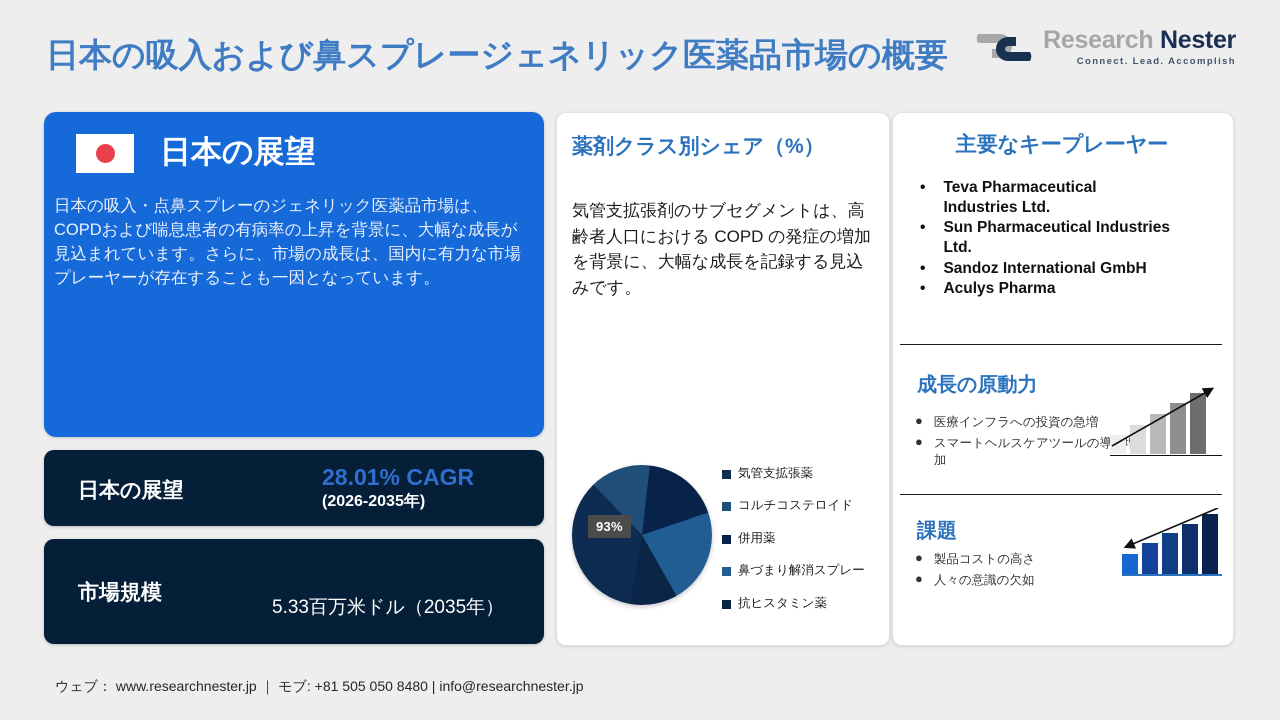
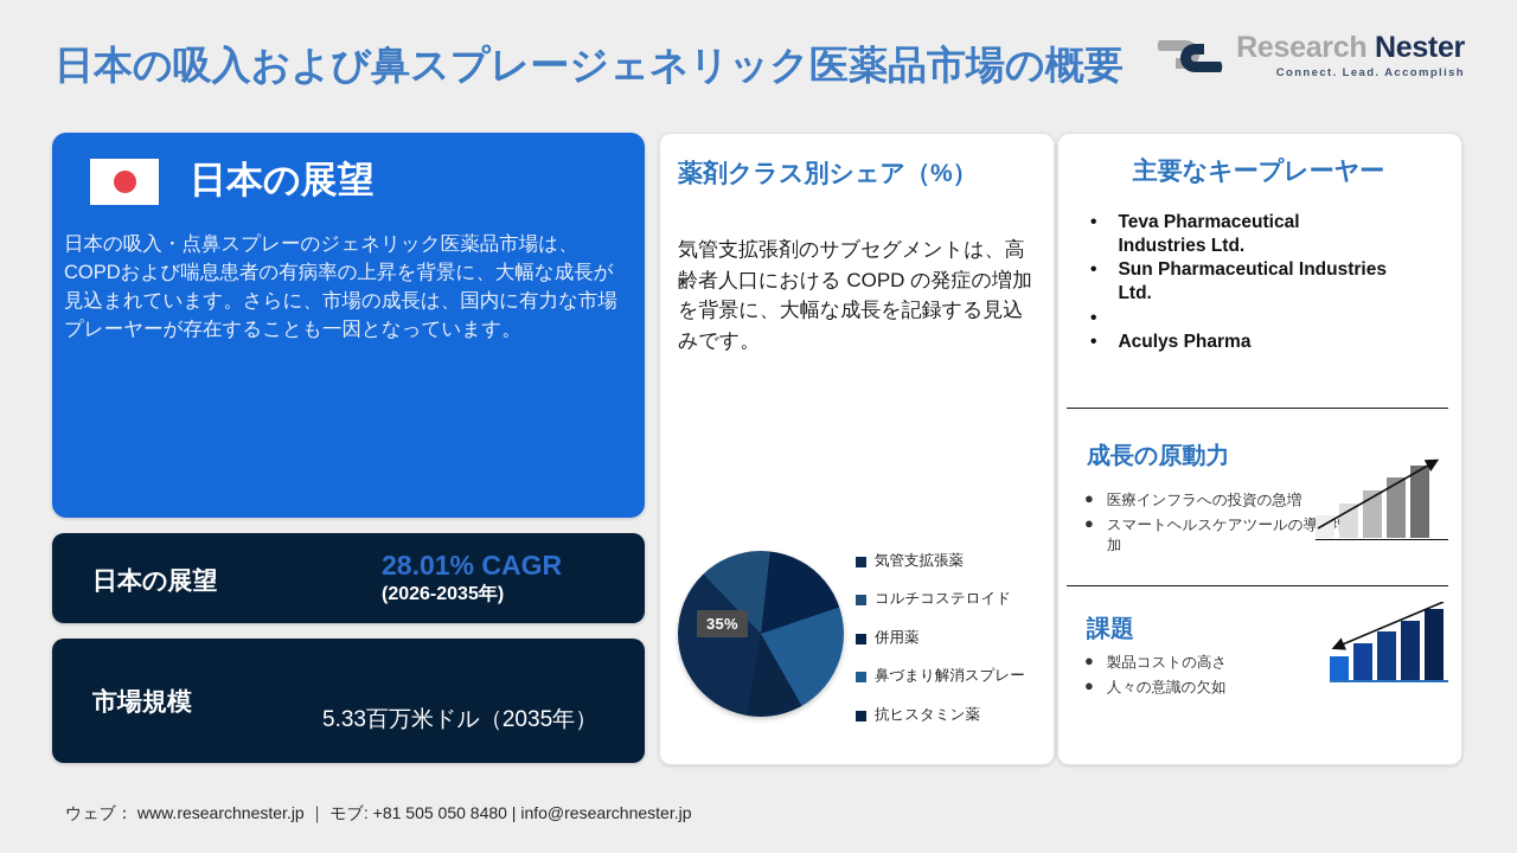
  日本の吸入および鼻スプレージェネリック医薬品市場の概要
  Research Nester
  Connect. Lead. Accomplish
  日本の展望
  日本の吸入・点鼻スプレーのジェネリック医薬品市場は、COPDおよび喘息患者の有病率の上昇を背景に、大幅な成長が見込まれています。さらに、市場の成長は、国内に有力な市場プレーヤーが存在することも一因となっています。
  日本の展望
  28.01% CAGR
  (2026-2035年)
  市場規模
  5.33百万米ドル（2035年）
  薬剤クラス別シェア（%）
  気管支拡張剤のサブセグメントは、高齢者人口における COPD の発症の増加を背景に、大幅な成長を記録する見込みです。
- 93%
+ 35%
  気管支拡張薬
  コルチコステロイド
  併用薬
  鼻づまり解消スプレー
  抗ヒスタミン薬
  主要なキープレーヤー
  •
  Teva Pharmaceutical Industries Ltd.
  •
  Sun Pharmaceutical Industries Ltd.
  •
- Sandoz International GmbH
  •
  Aculys Pharma
  成長の原動力
  ●
  医療インフラへの投資の急増
  ●
  スマートヘルスケアツールの導加
  課題
  ●
  製品コストの高さ
  ●
  人々の意識の欠如
  ウェブ： www.researchnester.jp ｜ モブ: +81 505 050 8480 | info@researchnester.jp
